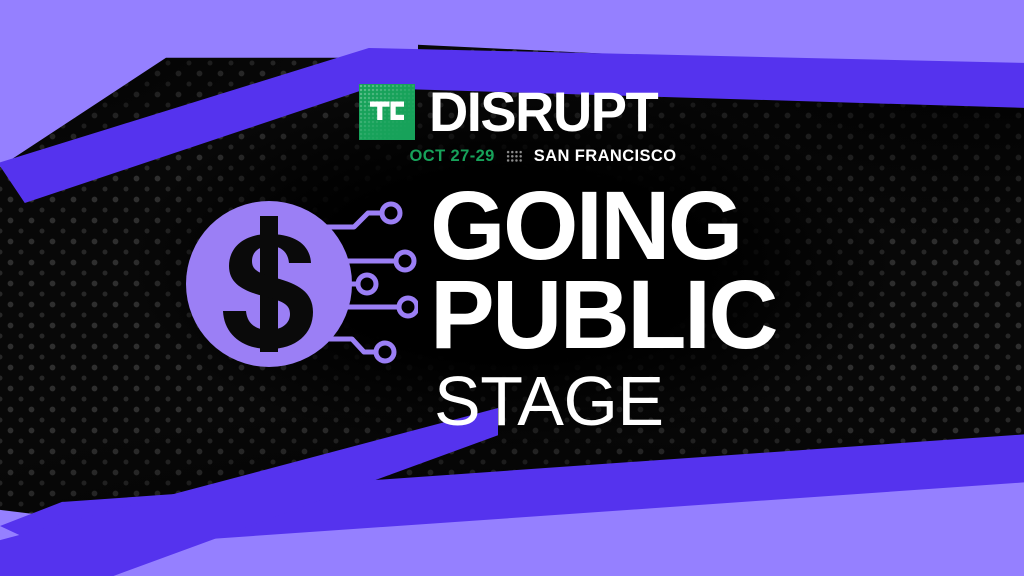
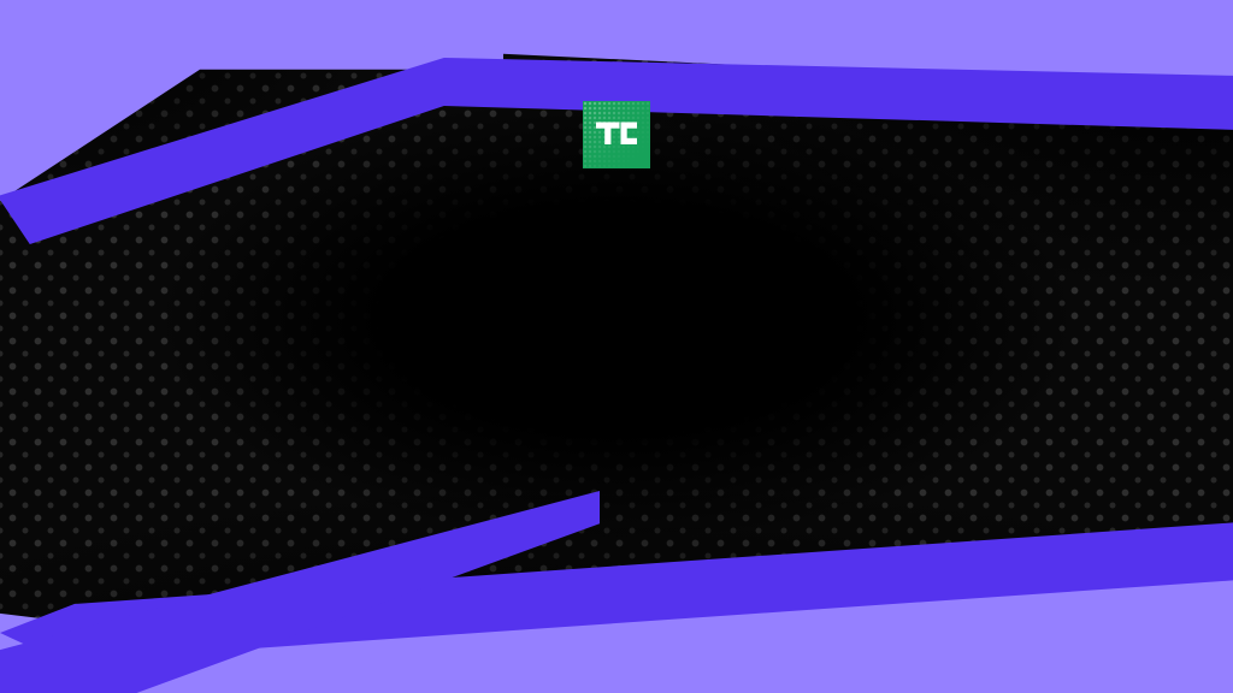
- DISRUPT
- OCT 27-29
- SAN FRANCISCO
- GOING
- PUBLIC
- STAGE
